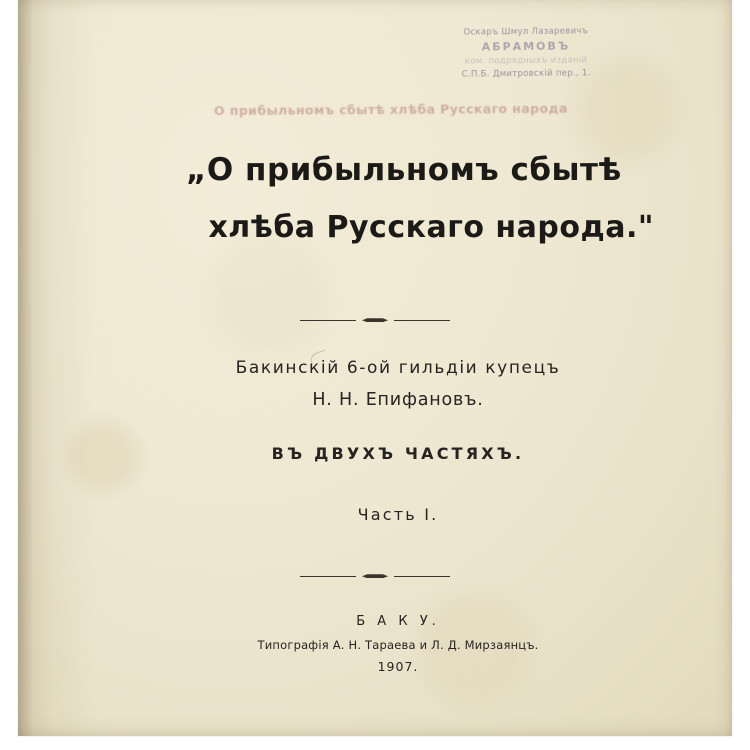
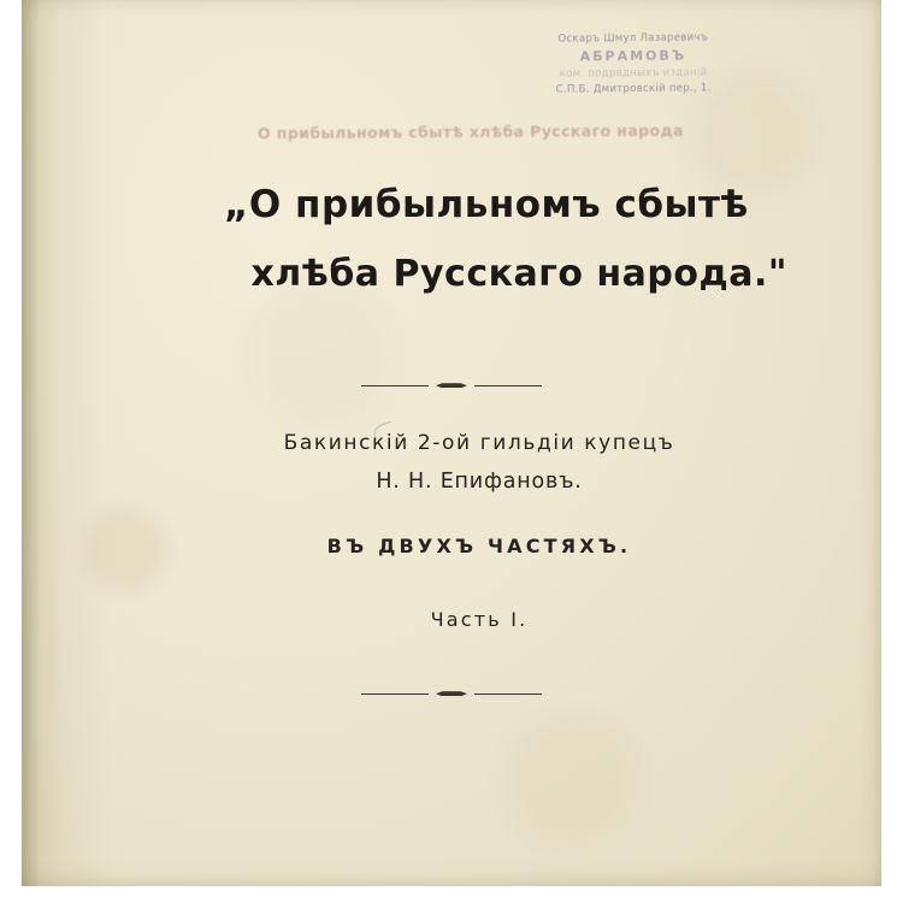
  Оскаръ Шмул Лазаревичъ
  АБРАМОВЪ
  ком. подрядныхъ изданiй
  С.П.Б. Дмитровскiй пер., 1.
  О прибыльномъ сбытѣ хлѣба Русскаго наро
  „О прибыльномъ сбытѣ
  хлѣба Русскаго народа."
- Бакинскiй 6-ой гильдiи купецъ
+ Бакинскiй 2-ой гильдiи купецъ
  Н. Н. Епифановъ.
  ВЪ ДВУХЪ ЧАСТЯХЪ.
  Часть I.
- Б А К У.
- Типографiя А. Н. Тараева и Л. Д. Мирзаянцъ.
- 1907.
